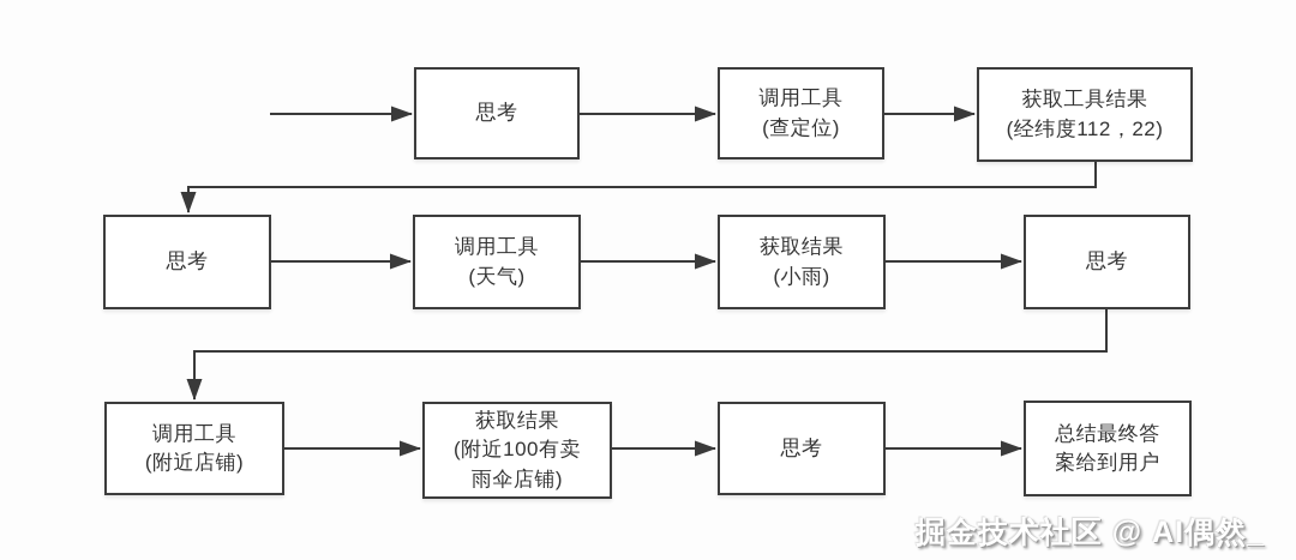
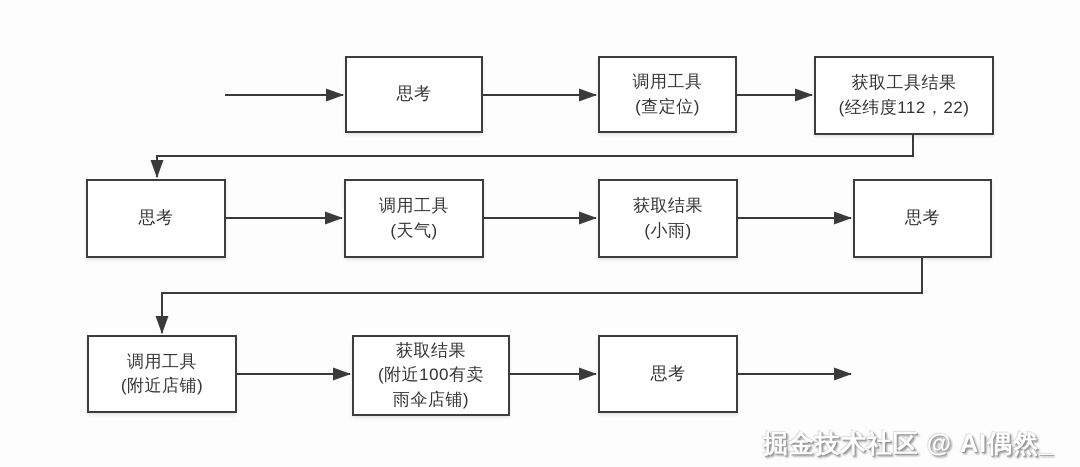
  思考
  调用工具
  (查定位)
  获取工具结果
  (经纬度112，22)
  思考
  调用工具
  (天气)
  获取结果
  (小雨)
  思考
  调用工具
  (附近店铺)
  获取结果
  (附近100有卖
  雨伞店铺)
  思考
- 总结最终答
- 案给到用户
  掘金技术社区 @ AI偶然_
